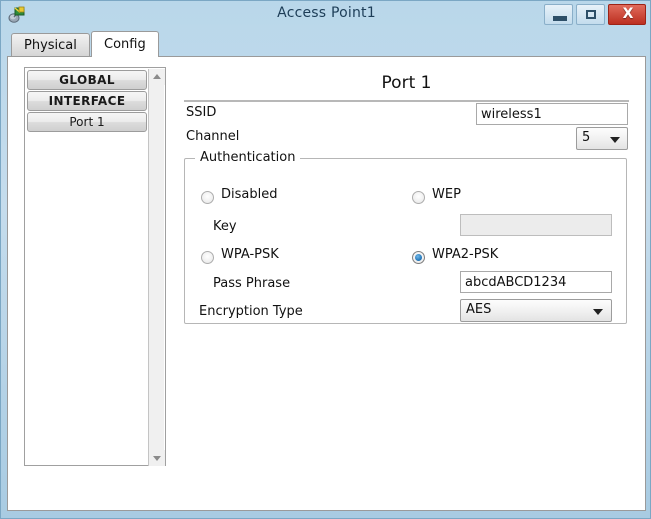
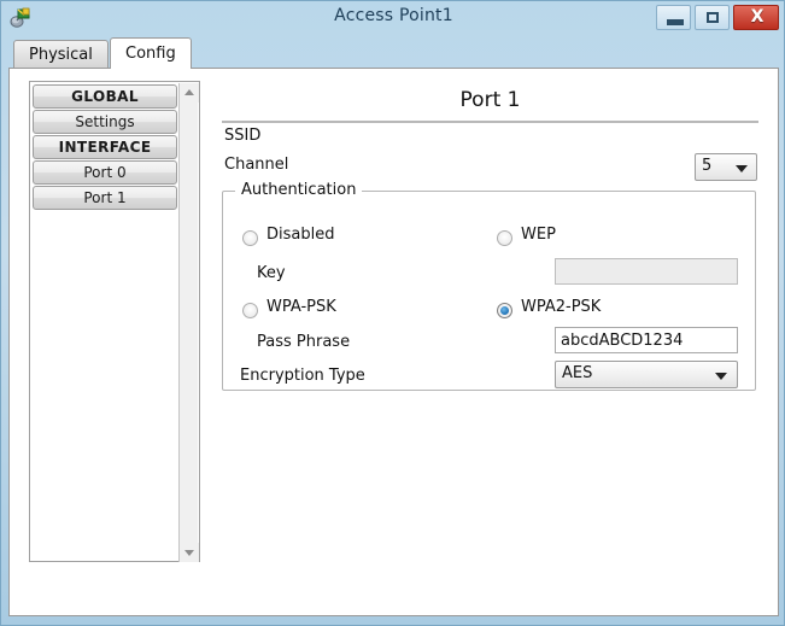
  Access Point1
  X
  Physical
  Config
  GLOBAL
+ Settings
  INTERFACE
+ Port 0
  Port 1
  Port 1
  SSID
- wireless1
  Channel
  5
  Authentication
  Disabled
  WEP
  Key
  WPA-PSK
  WPA2-PSK
  Pass Phrase
  abcdABCD1234
  Encryption Type
  AES
